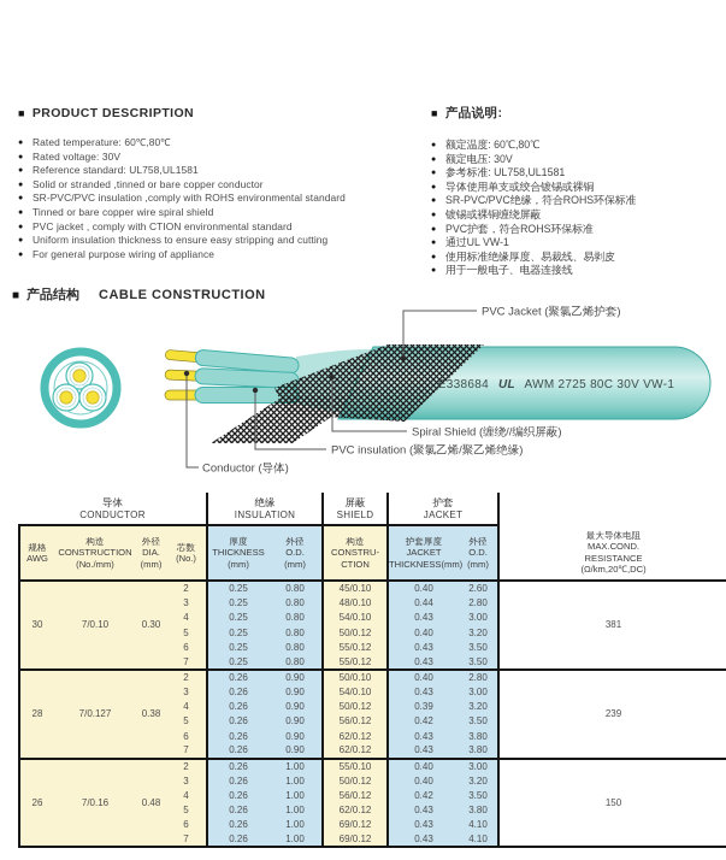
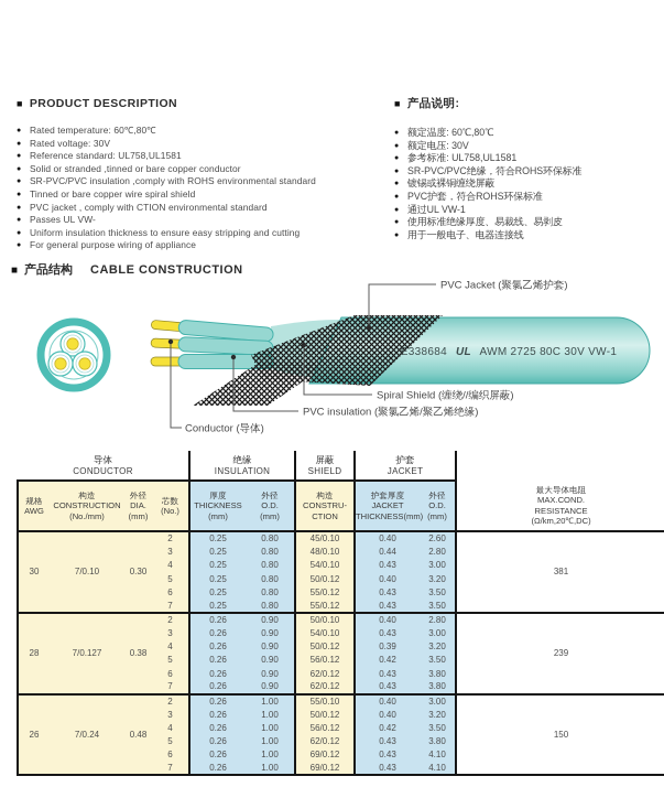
  ■ PRODUCT DESCRIPTION
  Rated temperature: 60℃,80℃
  Rated voltage: 30V
  Reference standard: UL758,UL1581
  Solid or stranded ,tinned or bare copper conductor
  SR-PVC/PVC insulation ,comply with ROHS environmental standard
  Tinned or bare copper wire spiral shield
  PVC jacket , comply with CTION environmental standard
+ Passes UL VW-
  Uniform insulation thickness to ensure easy stripping and cutting
  For general purpose wiring of appliance
  ■ 产品说明:
  额定温度: 60℃,80℃
  额定电压: 30V
  参考标准: UL758,UL1581
- 导体使用单支或绞合镀锡或裸铜
  SR-PVC/PVC绝缘，符合ROHS环保标准
  镀锡或裸铜缠绕屏蔽
  PVC护套，符合ROHS环保标准
  通过UL VW-1
  使用标准绝缘厚度、易裁线、易剥皮
  用于一般电子、电器连接线
  ■ 产品结构 CABLE CONSTRUCTION
  E338684 UL AWM 2725 80C 30V VW-1
  PVC Jacket (聚氯乙烯护套)
  Spiral Shield (缠绕//编织屏蔽)
  PVC insulation (聚氯乙烯/聚乙烯绝缘)
  Conductor (导体)
  导体CONDUCTOR	绝缘INSULATION	屏蔽SHIELD	护套JACKET
  规格AWG	构造CONSTRUCTION(No./mm)	外径DIA.(mm)	芯数(No.)	厚度THICKNESS(mm)	外径O.D.(mm)	构造CONSTRU-CTION	护套厚度JACKETTHICKNESS(mm)	外径O.D.(mm)	最大导体电阻MAX.COND.RESISTANCE(Ω/km,20℃,DC)
  30	7/0.10	0.30	2	0.25	0.80	45/0.10	0.40	2.60	381
  3	0.25	0.80	48/0.10	0.44	2.80
  4	0.25	0.80	54/0.10	0.43	3.00
  5	0.25	0.80	50/0.12	0.40	3.20
  6	0.25	0.80	55/0.12	0.43	3.50
  7	0.25	0.80	55/0.12	0.43	3.50
  28	7/0.127	0.38	2	0.26	0.90	50/0.10	0.40	2.80	239
  3	0.26	0.90	54/0.10	0.43	3.00
  4	0.26	0.90	50/0.12	0.39	3.20
  5	0.26	0.90	56/0.12	0.42	3.50
  6	0.26	0.90	62/0.12	0.43	3.80
  7	0.26	0.90	62/0.12	0.43	3.80
- 26	7/0.16	0.48	2	0.26	1.00	55/0.10	0.40	3.00	150
+ 26	7/0.24	0.48	2	0.26	1.00	55/0.10	0.40	3.00	150
  3	0.26	1.00	50/0.12	0.40	3.20
  4	0.26	1.00	56/0.12	0.42	3.50
  5	0.26	1.00	62/0.12	0.43	3.80
  6	0.26	1.00	69/0.12	0.43	4.10
  7	0.26	1.00	69/0.12	0.43	4.10
